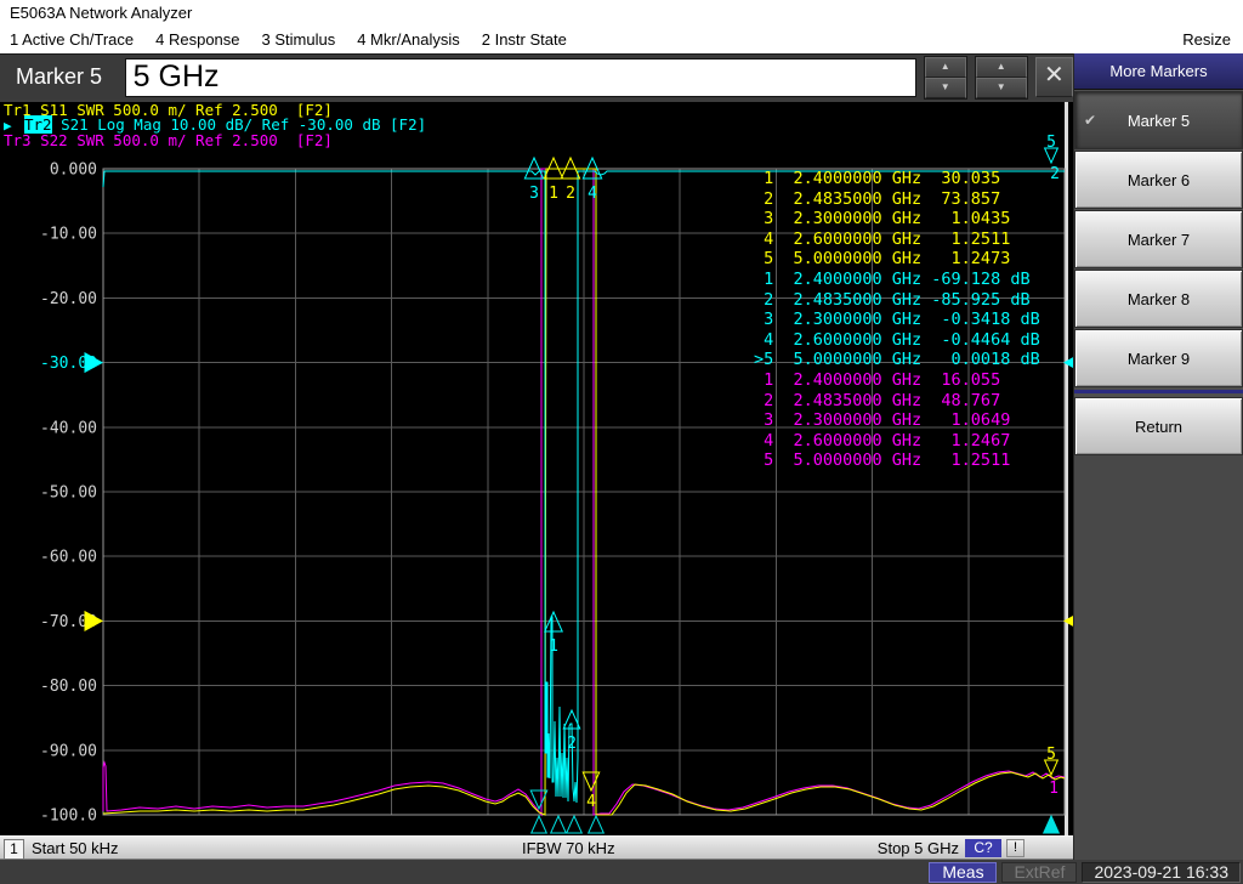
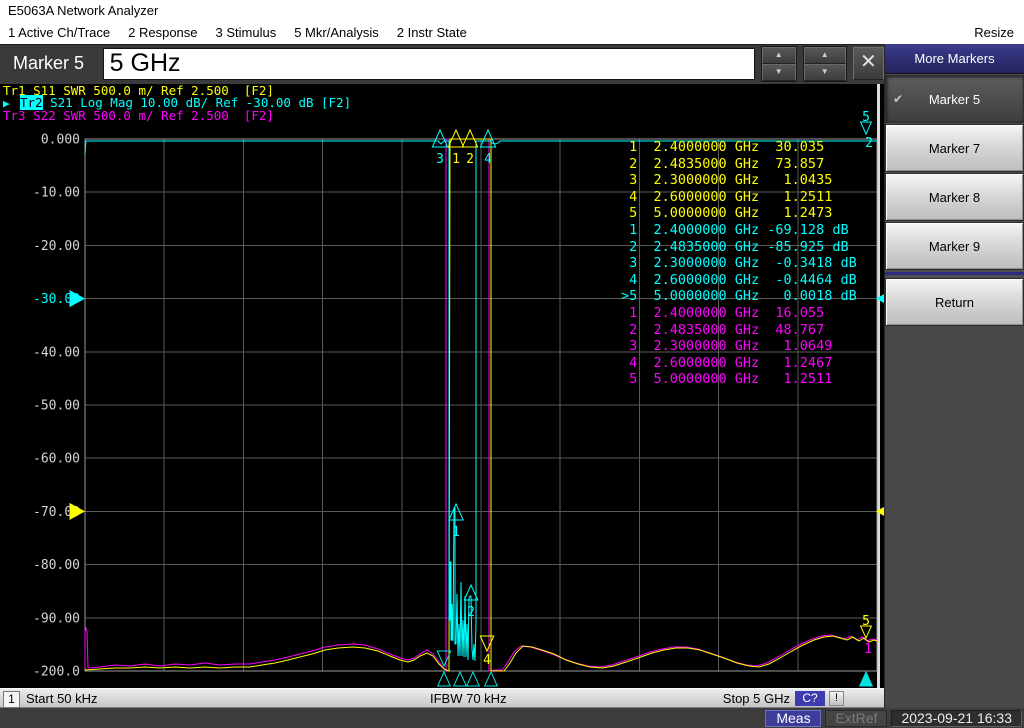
  E5063A Network Analyzer
  1 Active Ch/Trace
- 4 Response
+ 2 Response
  3 Stimulus
- 4 Mkr/Analysis
+ 5 Mkr/Analysis
  2 Instr State
  Resize
  Marker 5
  5 GHz
  ▲
  ▼
  ▲
  ▼
  ✕
  0.000
  -10.00
  -20.00
  -30.0
  -40.00
  -50.00
  -60.00
  -70.0
  -80.00
  -90.00
- -100.0
+ -200.0
  3
  1
  2
  4
  1
  2
  4
  5
  2
  5
  1
  Tr1 S11 SWR 500.0 m/ Ref 2.500 [F2]
  ▶ Tr2 S21 Log Mag 10.00 dB/ Ref -30.00 dB [F2]
  Tr3 S22 SWR 500.0 m/ Ref 2.500 [F2]
  1 2.4000000 GHz 30.035
  2 2.4835000 GHz 73.857
  3 2.3000000 GHz 1.0435
  4 2.6000000 GHz 1.2511
  5 5.0000000 GHz 1.2473
  1 2.4000000 GHz -69.128 dB
  2 2.4835000 GHz -85.925 dB
  3 2.3000000 GHz -0.3418 dB
  4 2.6000000 GHz -0.4464 dB
  >5 5.0000000 GHz 0.0018 dB
  1 2.4000000 GHz 16.055
  2 2.4835000 GHz 48.767
  3 2.3000000 GHz 1.0649
  4 2.6000000 GHz 1.2467
  5 5.0000000 GHz 1.2511
  More Markers
  ✔
  Marker 5
- Marker 6
  Marker 7
  Marker 8
  Marker 9
  Return
  1
  Start 50 kHz
  IFBW 70 kHz
  Stop 5 GHz
  C?
  !
  Meas
  ExtRef
  2023-09-21 16:33
